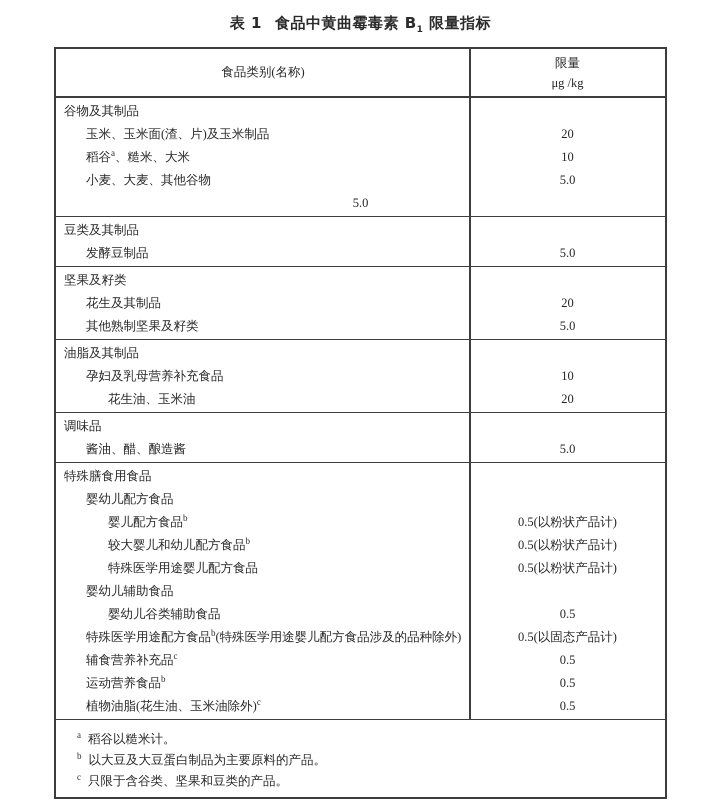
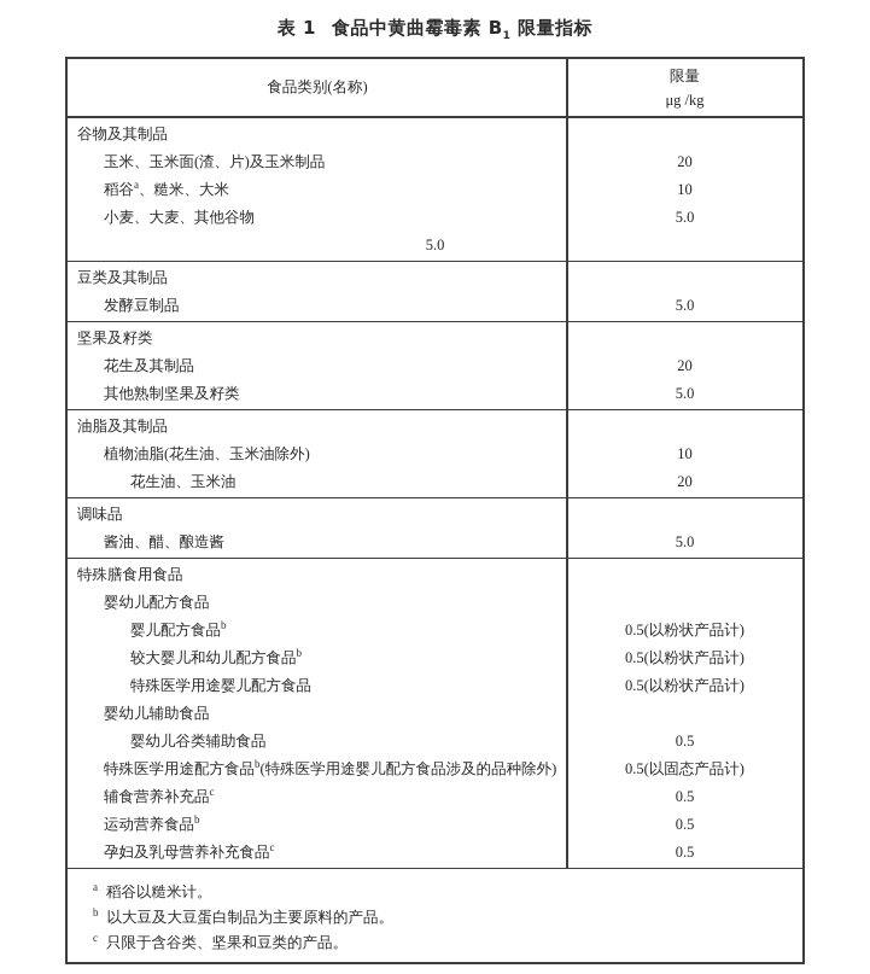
  表 1 食品中黄曲霉毒素 B1 限量指标
  食品类别(名称)
  限量
  μg /kg
  谷物及其制品
  玉米、玉米面(渣、片)及玉米制品
  20
  稻谷a、糙米、大米
  10
  小麦、大麦、其他谷物
  5.0
  5.0
  豆类及其制品
  发酵豆制品
  5.0
  坚果及籽类
  花生及其制品
  20
  其他熟制坚果及籽类
  5.0
  油脂及其制品
- 孕妇及乳母营养补充食品
+ 植物油脂(花生油、玉米油除外)
  10
  花生油、玉米油
  20
  调味品
  酱油、醋、酿造酱
  5.0
  特殊膳食用食品
  婴幼儿配方食品
  婴儿配方食品b
  0.5(以粉状产品计)
  较大婴儿和幼儿配方食品b
  0.5(以粉状产品计)
  特殊医学用途婴儿配方食品
  0.5(以粉状产品计)
  婴幼儿辅助食品
  婴幼儿谷类辅助食品
  0.5
  特殊医学用途配方食品b(特殊医学用途婴儿配方食品涉及的品种除外)
  0.5(以固态产品计)
  辅食营养补充品c
  0.5
  运动营养食品b
  0.5
- 植物油脂(花生油、玉米油除外)c
+ 孕妇及乳母营养补充食品c
  0.5
  a 稻谷以糙米计。
  b 以大豆及大豆蛋白制品为主要原料的产品。
  c 只限于含谷类、坚果和豆类的产品。
